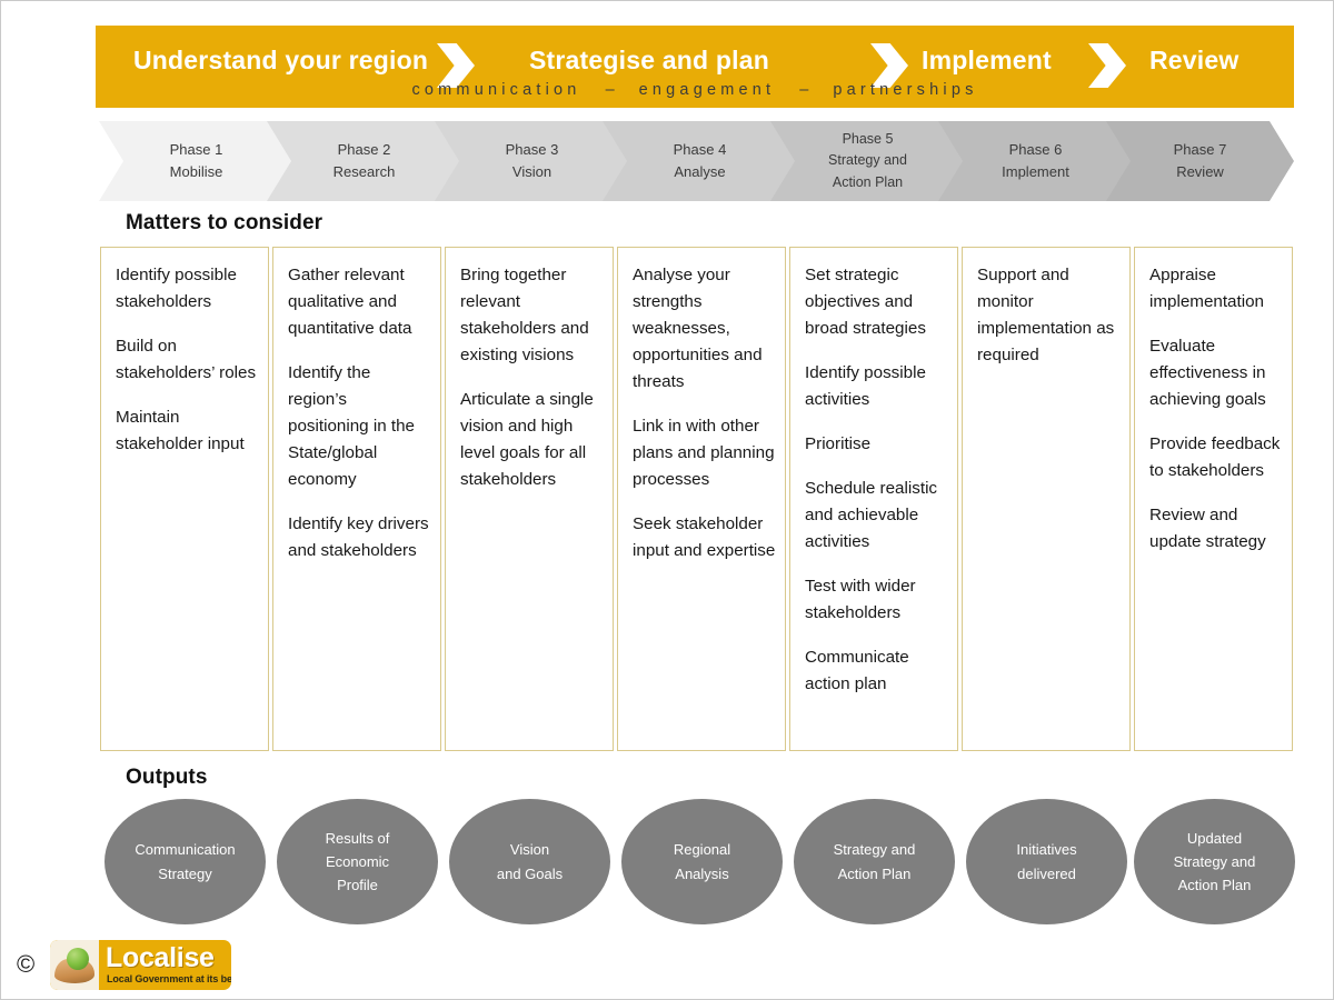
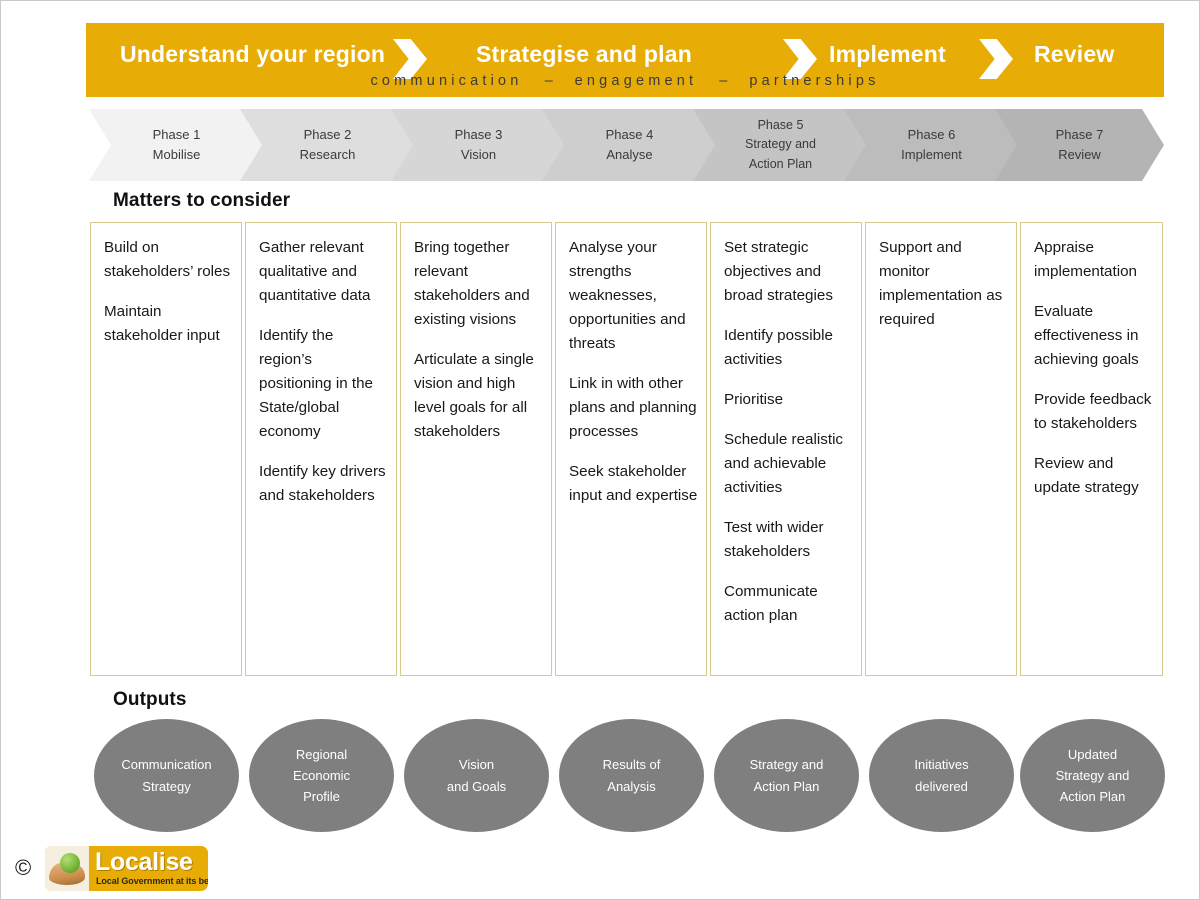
  Understand your region
  Strategise and plan
  Implement
  Review
  communication – engagement – partnerships
  Phase 1
  Mobilise
  Phase 2
  Research
  Phase 3
  Vision
  Phase 4
  Analyse
  Phase 5
  Strategy and
  Action Plan
  Phase 6
  Implement
  Phase 7
  Review
  Matters to consider
- Identify possible stakeholders
  Build on stakeholders’ roles
  Maintain stakeholder input
  Gather relevant qualitative and quantitative data
  Identify the region’s positioning in the State/global economy
  Identify key drivers and stakeholders
  Bring together relevant stakeholders and existing visions
  Articulate a single vision and high level goals for all stakeholders
  Analyse your strengths weaknesses, opportunities and threats
  Link in with other plans and planning processes
  Seek stakeholder input and expertise
  Set strategic objectives and broad strategies
  Identify possible activities
  Prioritise
  Schedule realistic and achievable activities
  Test with wider stakeholders
  Communicate action plan
  Support and monitor implementation as required
  Appraise implementation
  Evaluate effectiveness in achieving goals
  Provide feedback to stakeholders
  Review and update strategy
  Outputs
  Communication
  Strategy
- Results of
+ Regional
  Economic
  Profile
  Vision
  and Goals
- Regional
+ Results of
  Analysis
  Strategy and
  Action Plan
  Initiatives
  delivered
  Updated
  Strategy and
  Action Plan
  ©
  Localise
  Local Government at its be
